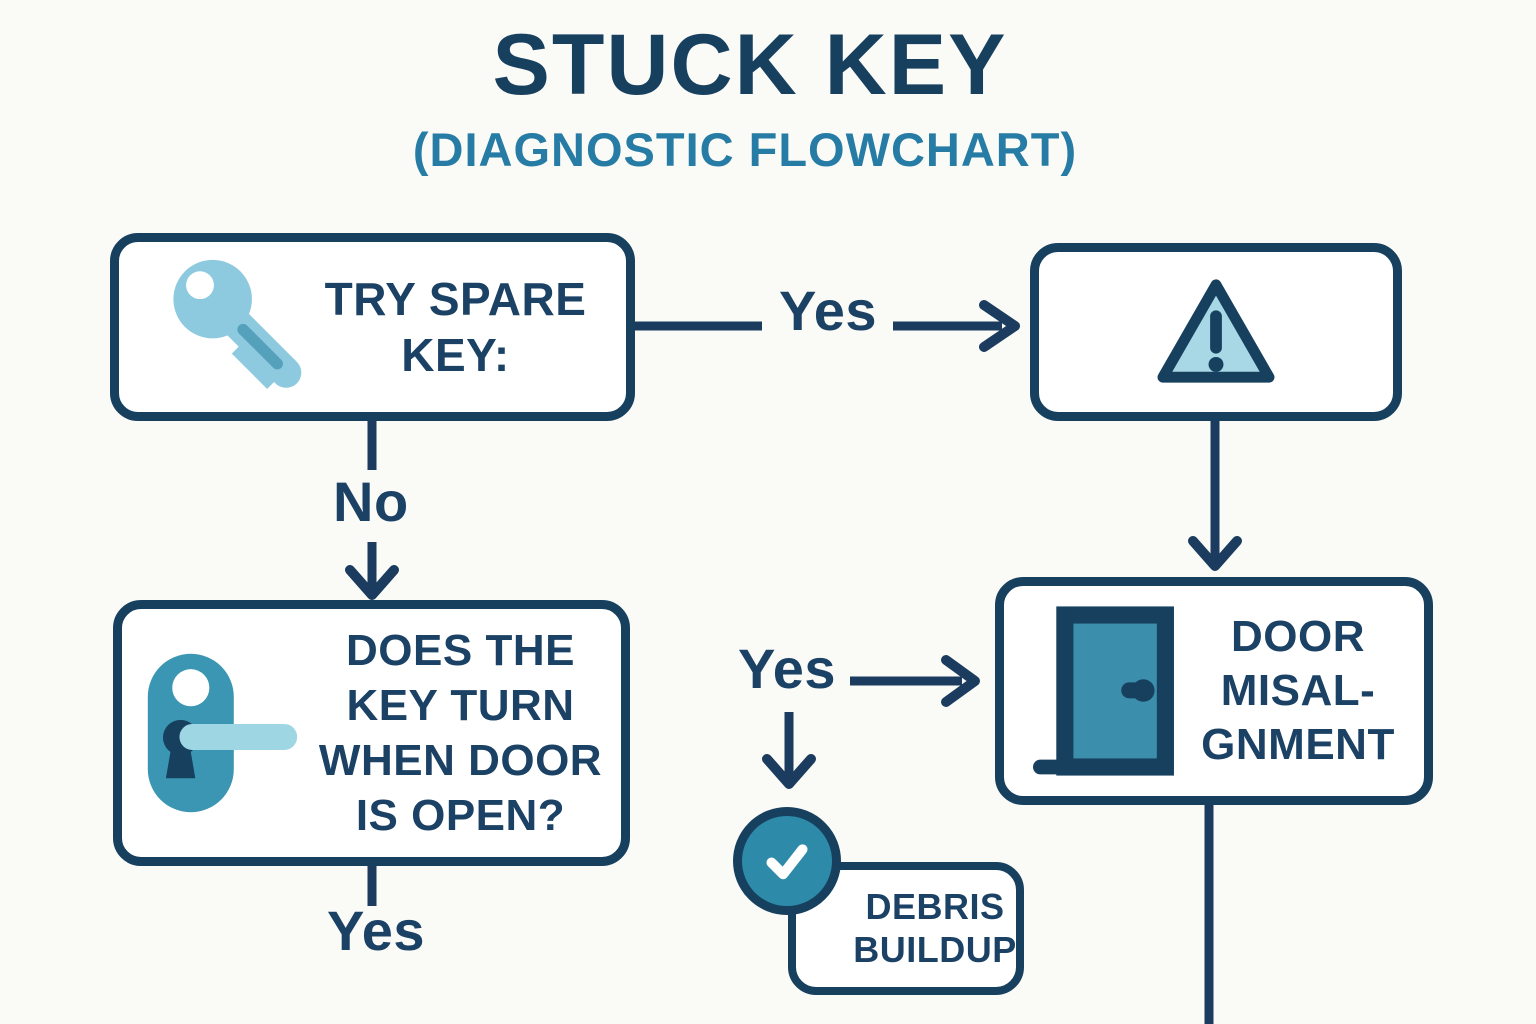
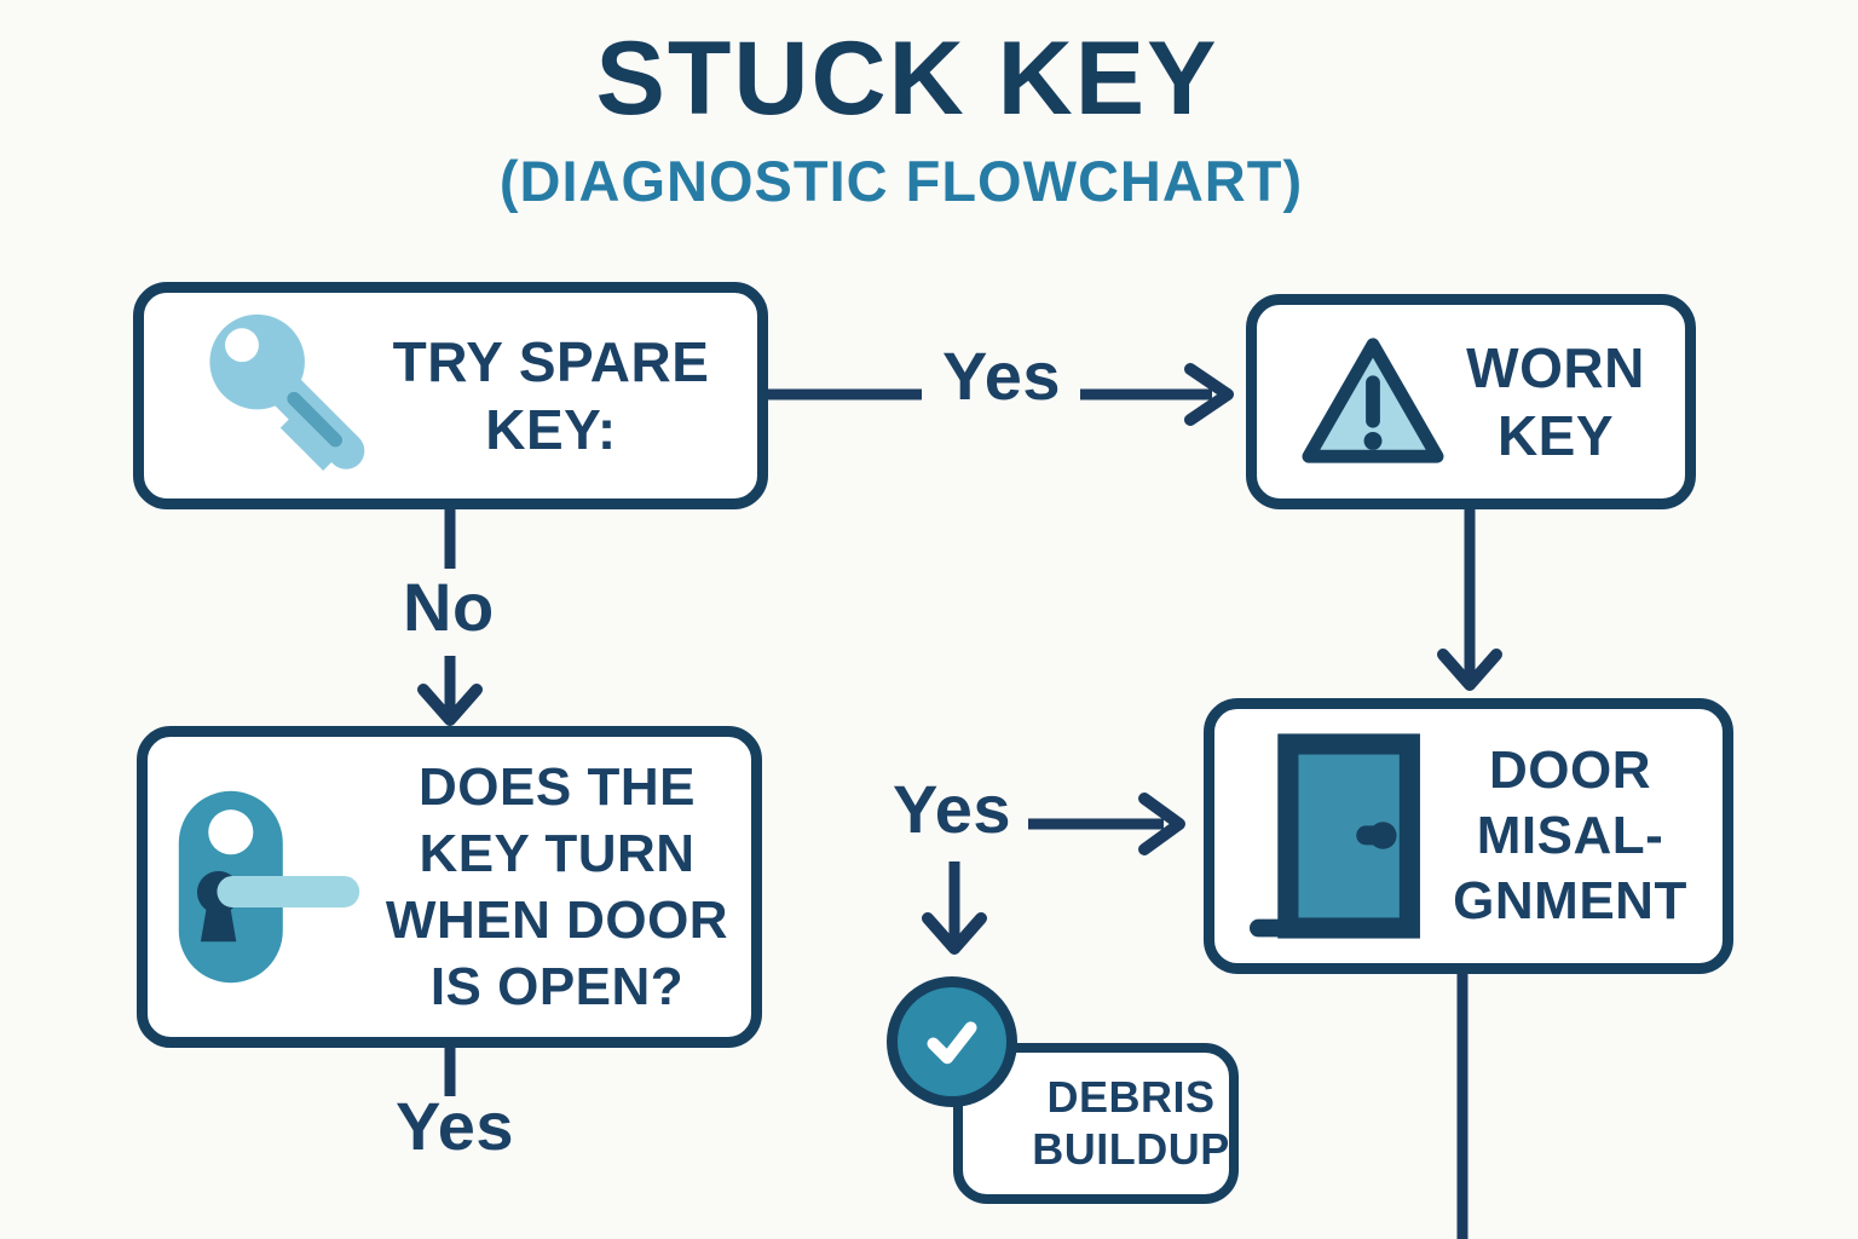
  STUCK KEY
  (DIAGNOSTIC FLOWCHART)
  Yes
  No
  Yes
  Yes
  TRY SPARE
  KEY:
+ WORN
+ KEY
  DOES THE
  KEY TURN
  WHEN DOOR
  IS OPEN?
  DOOR
  MISAL-
  GNMENT
  DEBRIS
  BUILDUP
